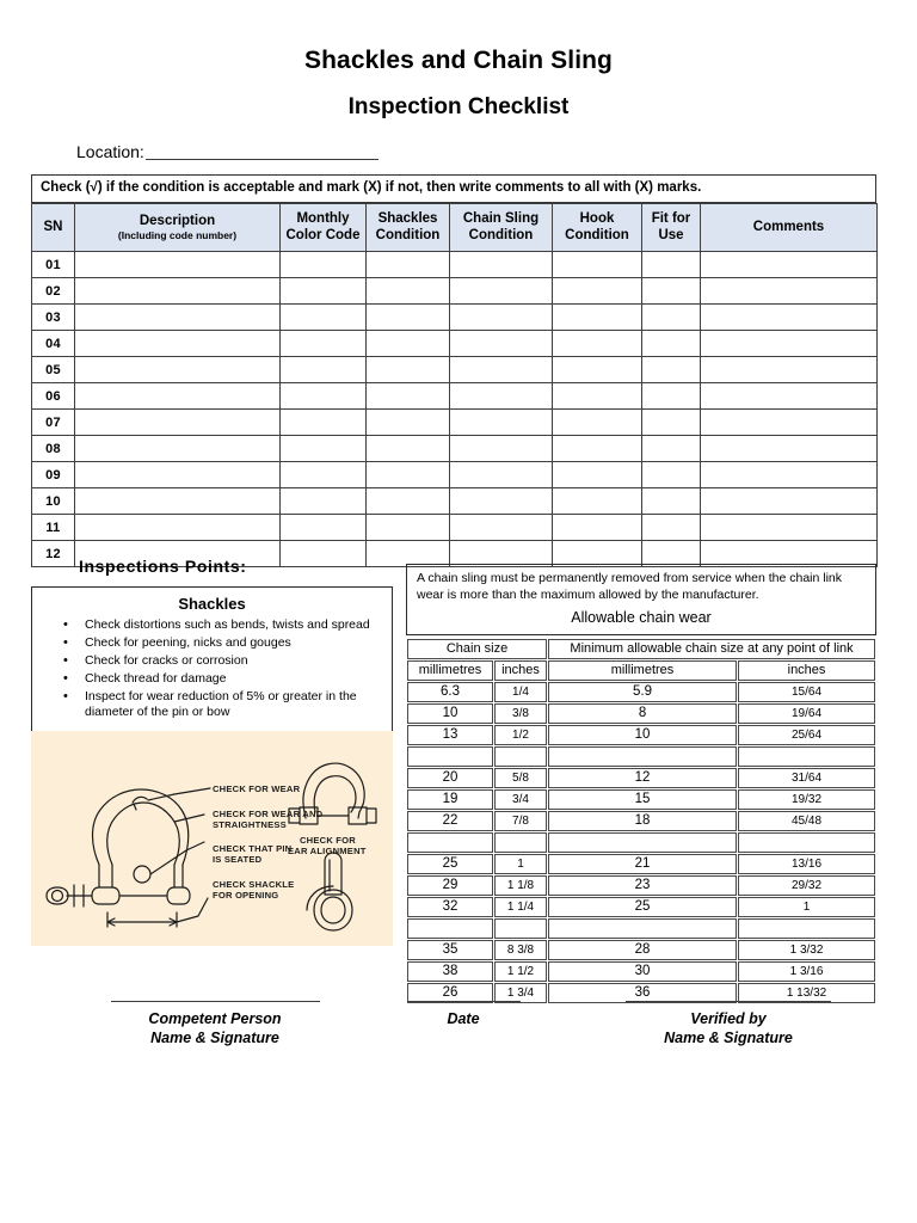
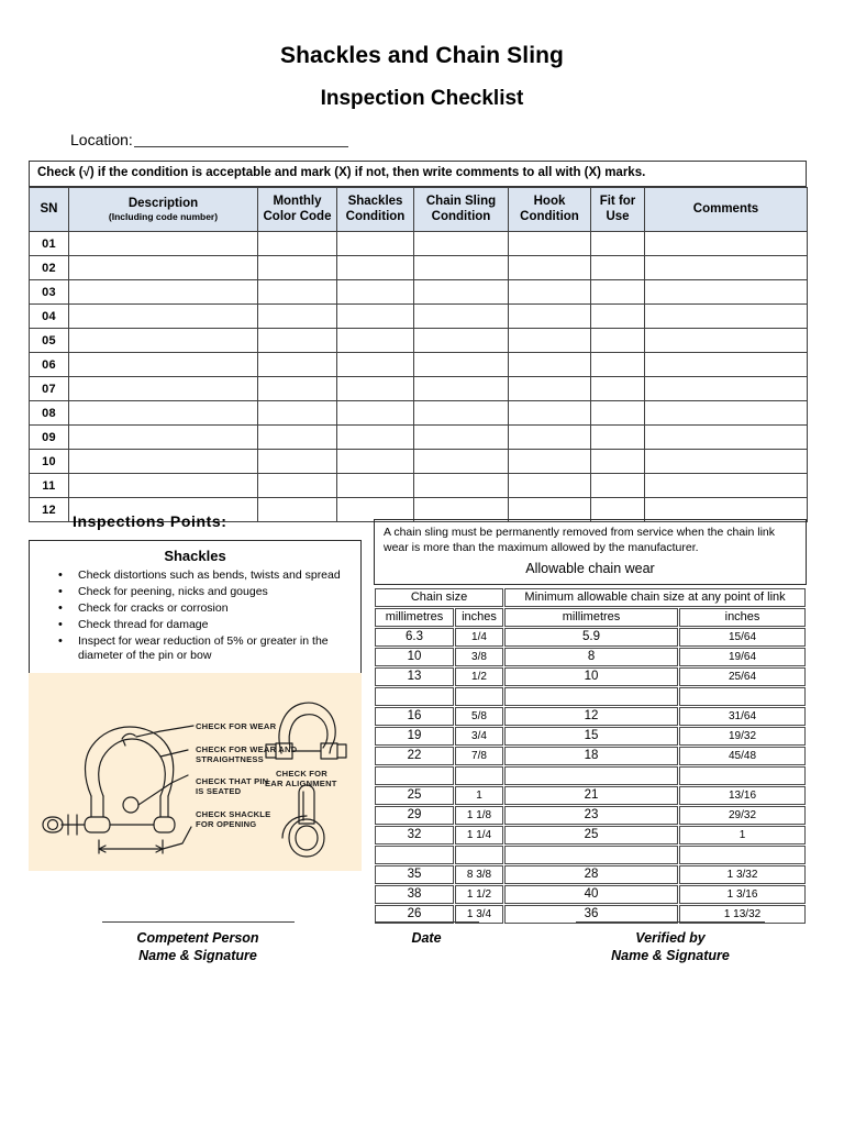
  Shackles and Chain Sling
  Inspection Checklist
  Location:
  Check (√) if the condition is acceptable and mark (X) if not, then write comments to all with (X) marks.
  SN	Description (Including code number)	Monthly Color Code	Shackles Condition	Chain Sling Condition	Hook Condition	Fit for Use	Comments
  01
  02
  03
  04
  05
  06
  07
  08
  09
  10
  11
  12
  Inspections Points:
  Shackles
  Check distortions such as bends, twists and spread
  Check for peening, nicks and gouges
  Check for cracks or corrosion
  Check thread for damage
  Inspect for wear reduction of 5% or greater in the diameter of the pin or bow
  CHECK FOR WEAR
  CHECK FOR WEAR AND
  STRAIGHTNESS
  CHECK THAT PIN
  IS SEATED
  CHECK SHACKLE
  FOR OPENING
  CHECK FOR
  EAR ALIGNMENT
  A chain sling must be permanently removed from service when the chain link wear is more than the maximum allowed by the manufacturer.
  Allowable chain wear
  Chain size	Minimum allowable chain size at any point of link
  millimetres	inches	millimetres	inches
  6.3	1/4	5.9	15/64
  10	3/8	8	19/64
  13	1/2	10	25/64
- 20	5/8	12	31/64
+ 16	5/8	12	31/64
  19	3/4	15	19/32
  22	7/8	18	45/48
  25	1	21	13/16
  29	1 1/8	23	29/32
  32	1 1/4	25	1
  35	8 3/8	28	1 3/32
- 38	1 1/2	30	1 3/16
+ 38	1 1/2	40	1 3/16
  26	1 3/4	36	1 13/32
  Competent Person
  Name & Signature
  Date
  Verified by
  Name & Signature
